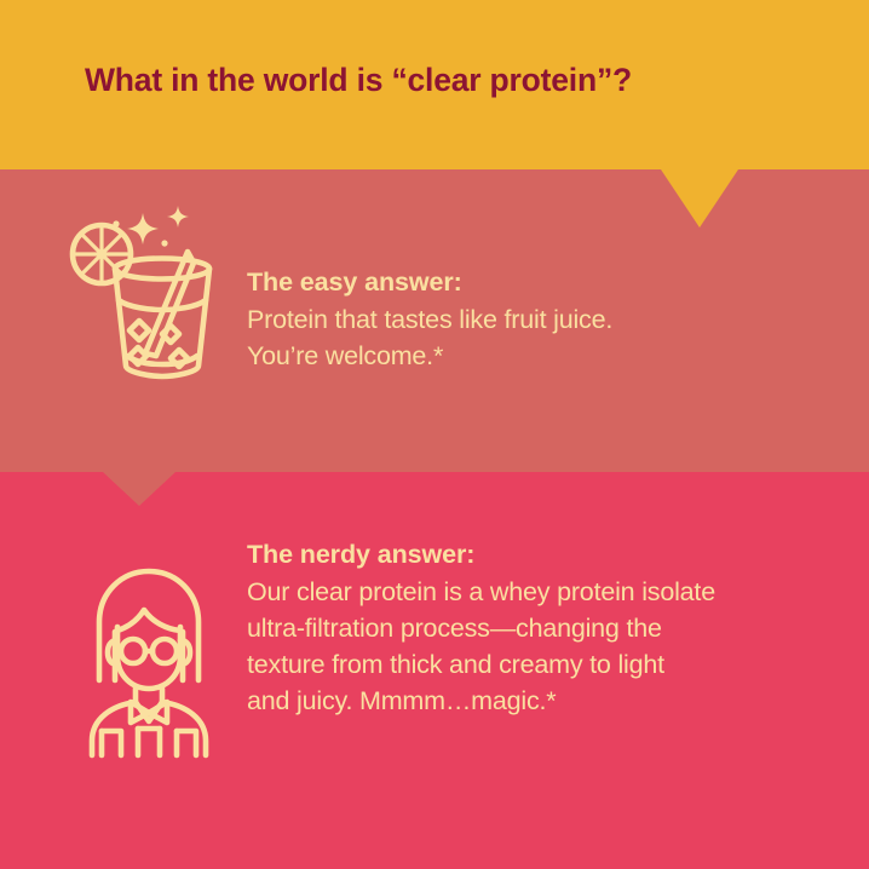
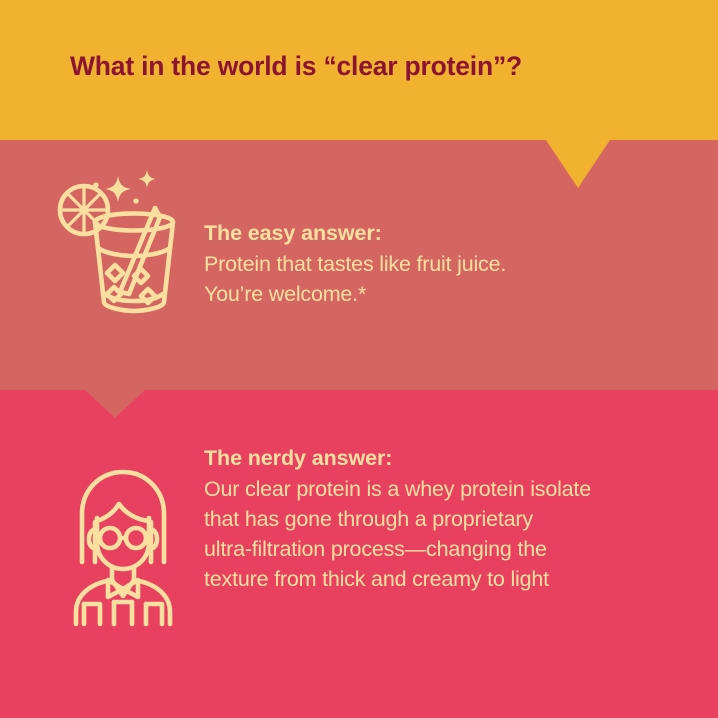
  What in the world is “clear protein”?
  The easy answer:
  Protein that tastes like fruit juice.
  You’re welcome.*
  The nerdy answer:
  Our clear protein is a whey protein isolate
+ that has gone through a proprietary
  ultra-filtration process—changing the
  texture from thick and creamy to light
- and juicy. Mmmm…magic.*
